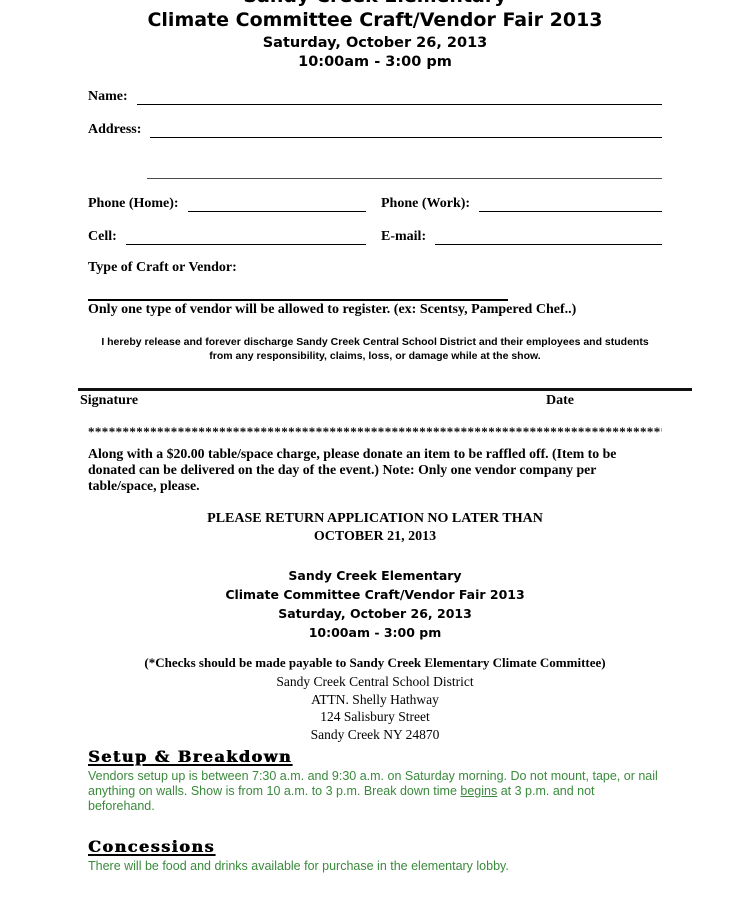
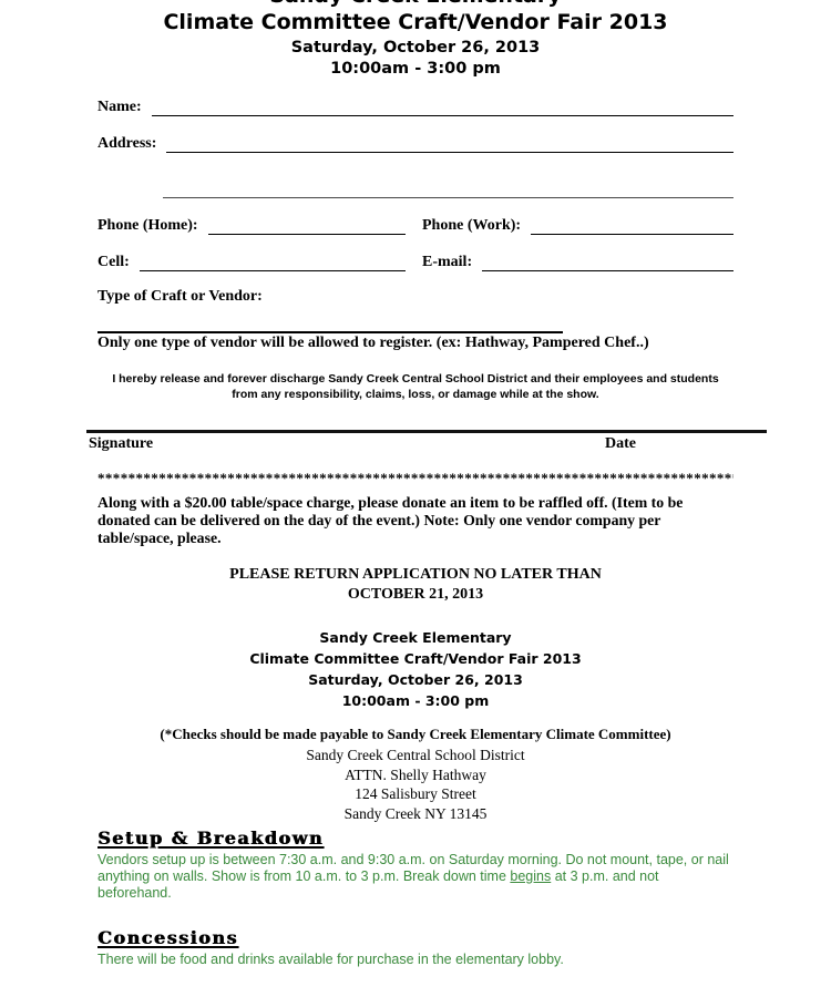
  Climate Committee Craft/Vendor Fair 2013
  Saturday, October 26, 2013
  10:00am - 3:00 pm
  Name:
  Address:
  Phone (Home):
  Phone (Work):
  Cell:
  E-mail:
  Type of Craft or Vendor:
- Only one type of vendor will be allowed to register. (ex: Scentsy, Pampered Chef..)
+ Only one type of vendor will be allowed to register. (ex: Hathway, Pampered Chef..)
  I hereby release and forever discharge Sandy Creek Central School District and their employees and students from any responsibility, claims, loss, or damage while at the show.
  Signature
  Date
  ***********************************************************************************
  Along with a $20.00 table/space charge, please donate an item to be raffled off. (Item to be donated can be delivered on the day of the event.) Note: Only one vendor company per table/space, please.
  PLEASE RETURN APPLICATION NO LATER THAN
  OCTOBER 21, 2013
  Sandy Creek Elementary
  Climate Committee Craft/Vendor Fair 2013
  Saturday, October 26, 2013
  10:00am - 3:00 pm
  (*Checks should be made payable to Sandy Creek Elementary Climate Committee)
  Sandy Creek Central School District
  ATTN. Shelly Hathway
  124 Salisbury Street
- Sandy Creek NY 24870
+ Sandy Creek NY 13145
  Setup & Breakdown
  Vendors setup up is between 7:30 a.m. and 9:30 a.m. on Saturday morning. Do not mount, tape, or nail anything on walls. Show is from 10 a.m. to 3 p.m. Break down time begins at 3 p.m. and not beforehand.
  Concessions
  There will be food and drinks available for purchase in the elementary lobby.
